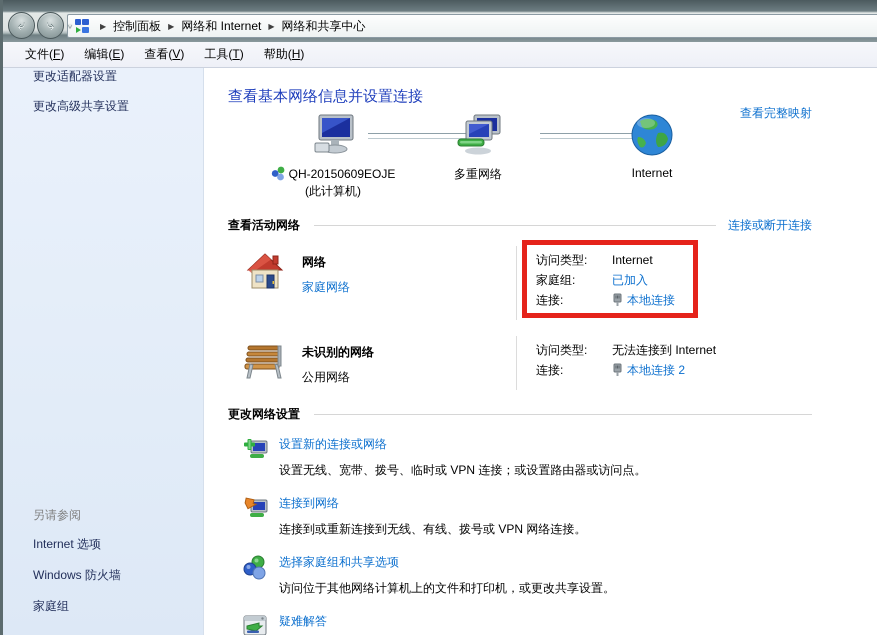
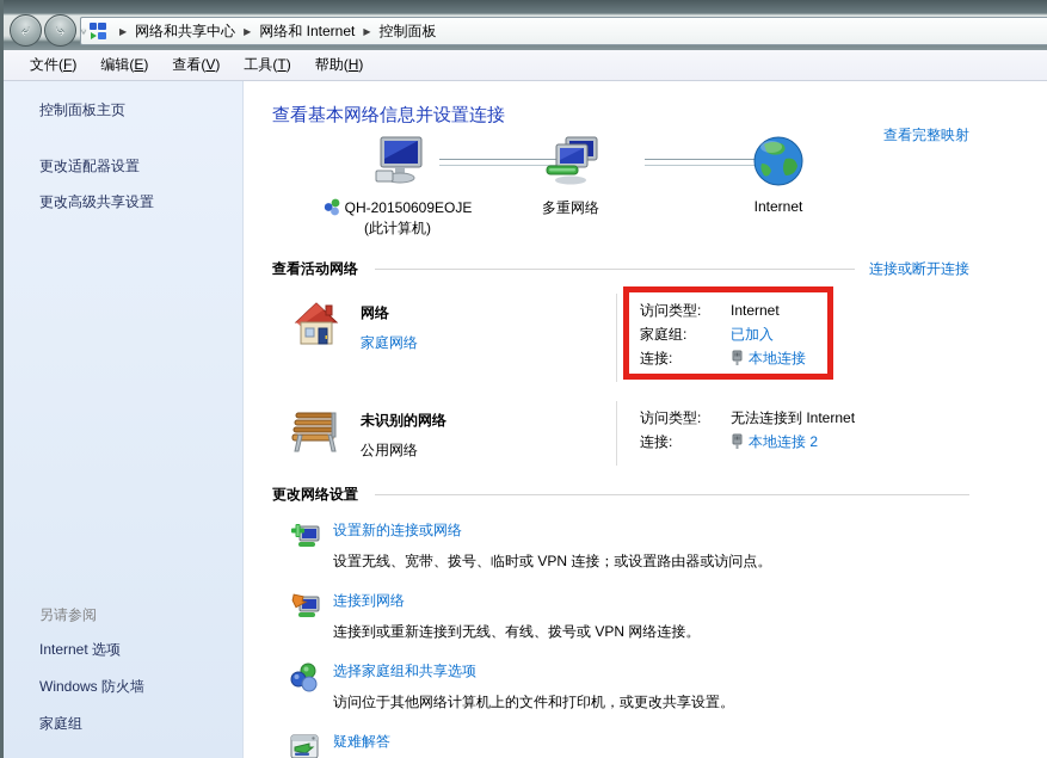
  ⤶
  ⤷
  ▾
  ▶
- 控制面板
+ 网络和共享中心
  ▶
  网络和 Internet
  ▶
- 网络和共享中心
+ 控制面板
  文件(F)
  编辑(E)
  查看(V)
  工具(T)
  帮助(H)
+ 控制面板主页
  更改适配器设置
  更改高级共享设置
  另请参阅
  Internet 选项
  Windows 防火墙
  家庭组
  查看基本网络信息并设置连接
  查看完整映射
  QH-20150609EOJE
  (此计算机)
  多重网络
  Internet
  查看活动网络
  连接或断开连接
  网络
  家庭网络
  访问类型:
  Internet
  家庭组:
  已加入
  连接:
  本地连接
  未识别的网络
  公用网络
  访问类型:
  无法连接到 Internet
  连接:
  本地连接 2
  更改网络设置
  设置新的连接或网络
  设置无线、宽带、拨号、临时或 VPN 连接；或设置路由器或访问点。
  连接到网络
  连接到或重新连接到无线、有线、拨号或 VPN 网络连接。
  选择家庭组和共享选项
  访问位于其他网络计算机上的文件和打印机，或更改共享设置。
  疑难解答
